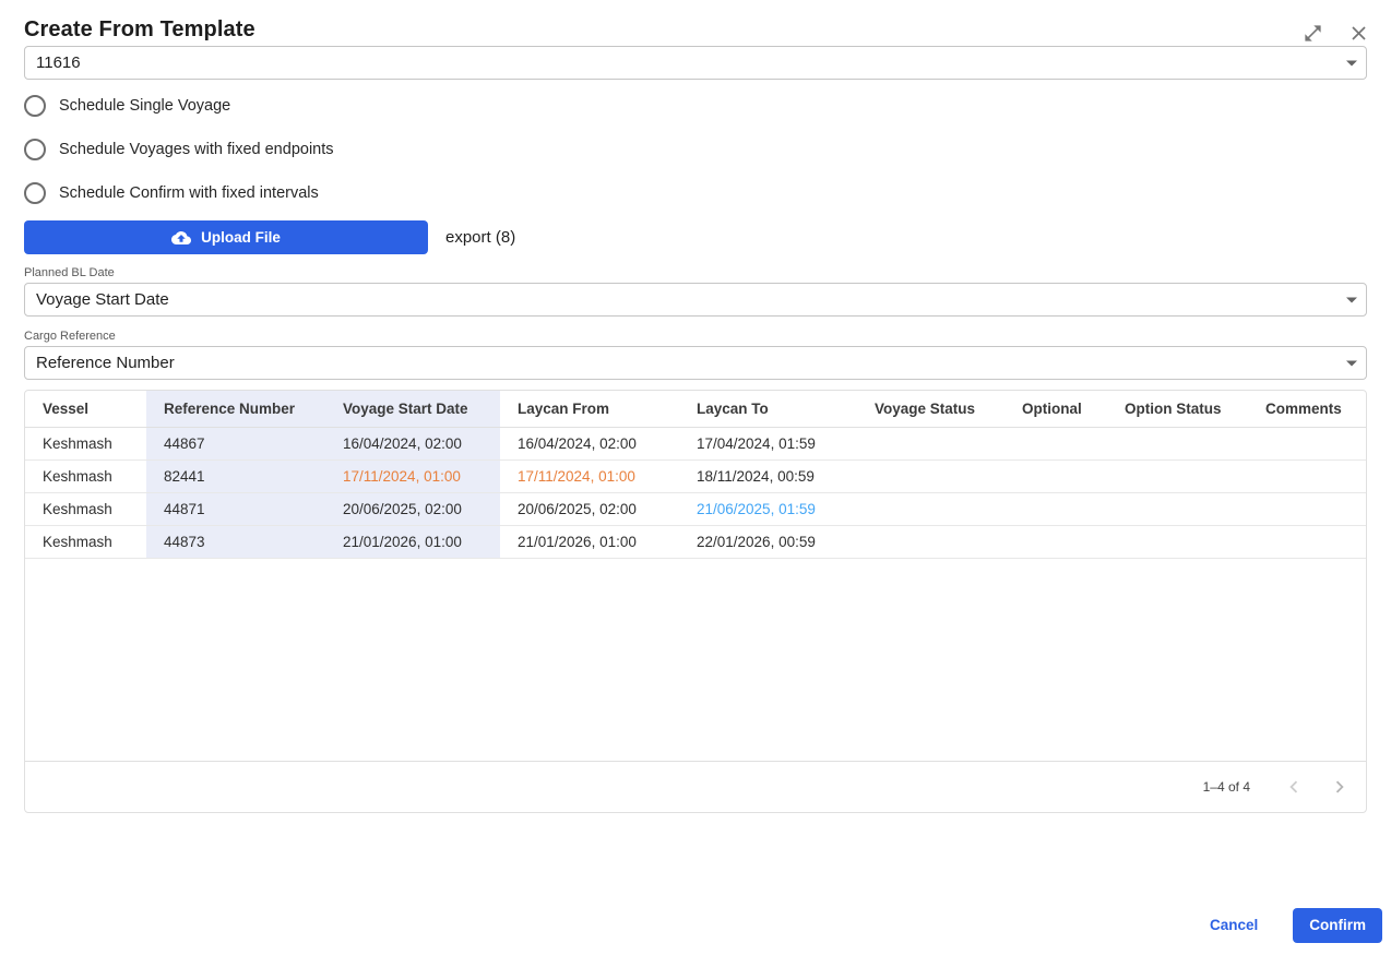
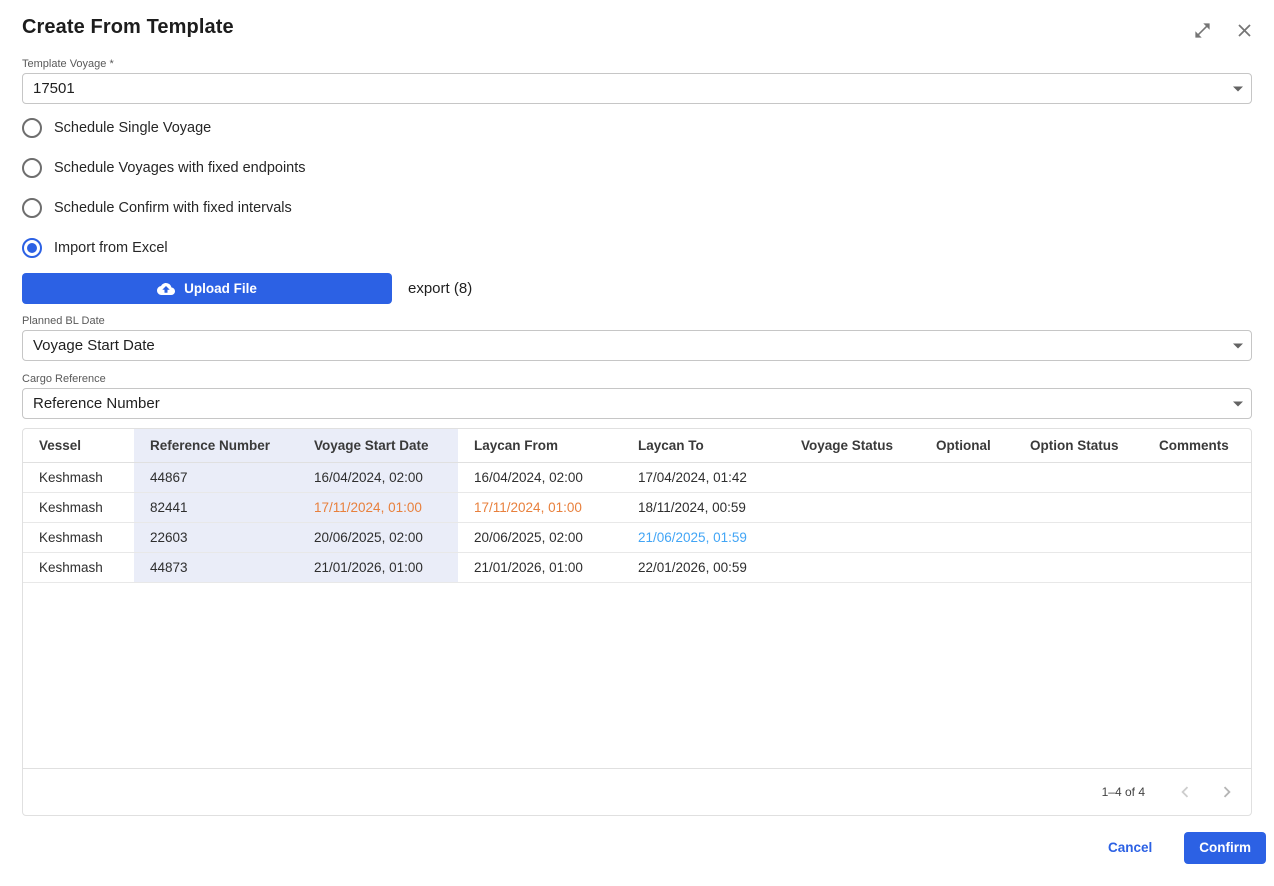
  Create From Template
+ Template Voyage *
- 11616
+ 17501
  Schedule Single Voyage
  Schedule Voyages with fixed endpoints
  Schedule Confirm with fixed intervals
+ Import from Excel
  Upload File
  export (8)
  Planned BL Date
  Voyage Start Date
  Cargo Reference
  Reference Number
  Vessel	Reference Number	Voyage Start Date	Laycan From	Laycan To	Voyage Status	Optional	Option Status	Comments
- Keshmash	44867	16/04/2024, 02:00	16/04/2024, 02:00	17/04/2024, 01:59
+ Keshmash	44867	16/04/2024, 02:00	16/04/2024, 02:00	17/04/2024, 01:42
  Keshmash	82441	17/11/2024, 01:00	17/11/2024, 01:00	18/11/2024, 00:59
- Keshmash	44871	20/06/2025, 02:00	20/06/2025, 02:00	21/06/2025, 01:59
+ Keshmash	22603	20/06/2025, 02:00	20/06/2025, 02:00	21/06/2025, 01:59
  Keshmash	44873	21/01/2026, 01:00	21/01/2026, 01:00	22/01/2026, 00:59
  1–4 of 4
  Cancel
  Confirm
